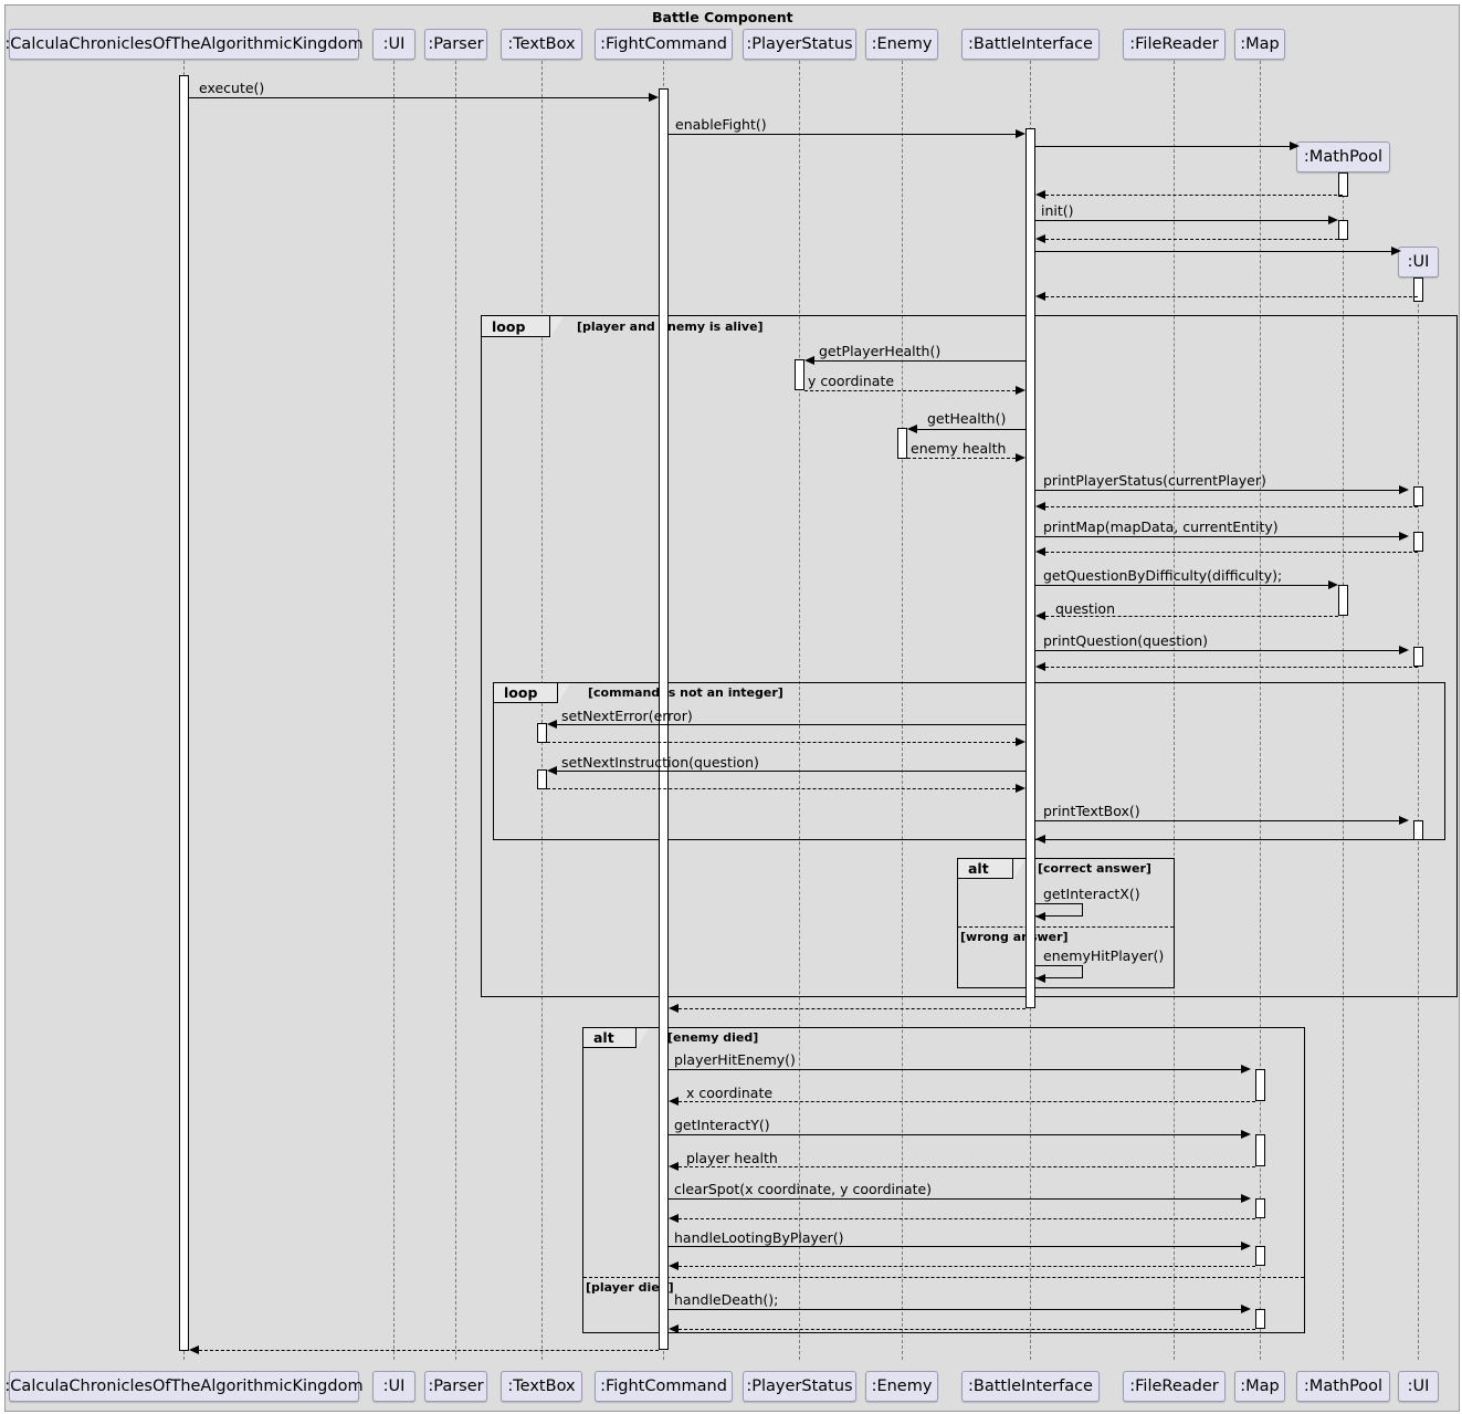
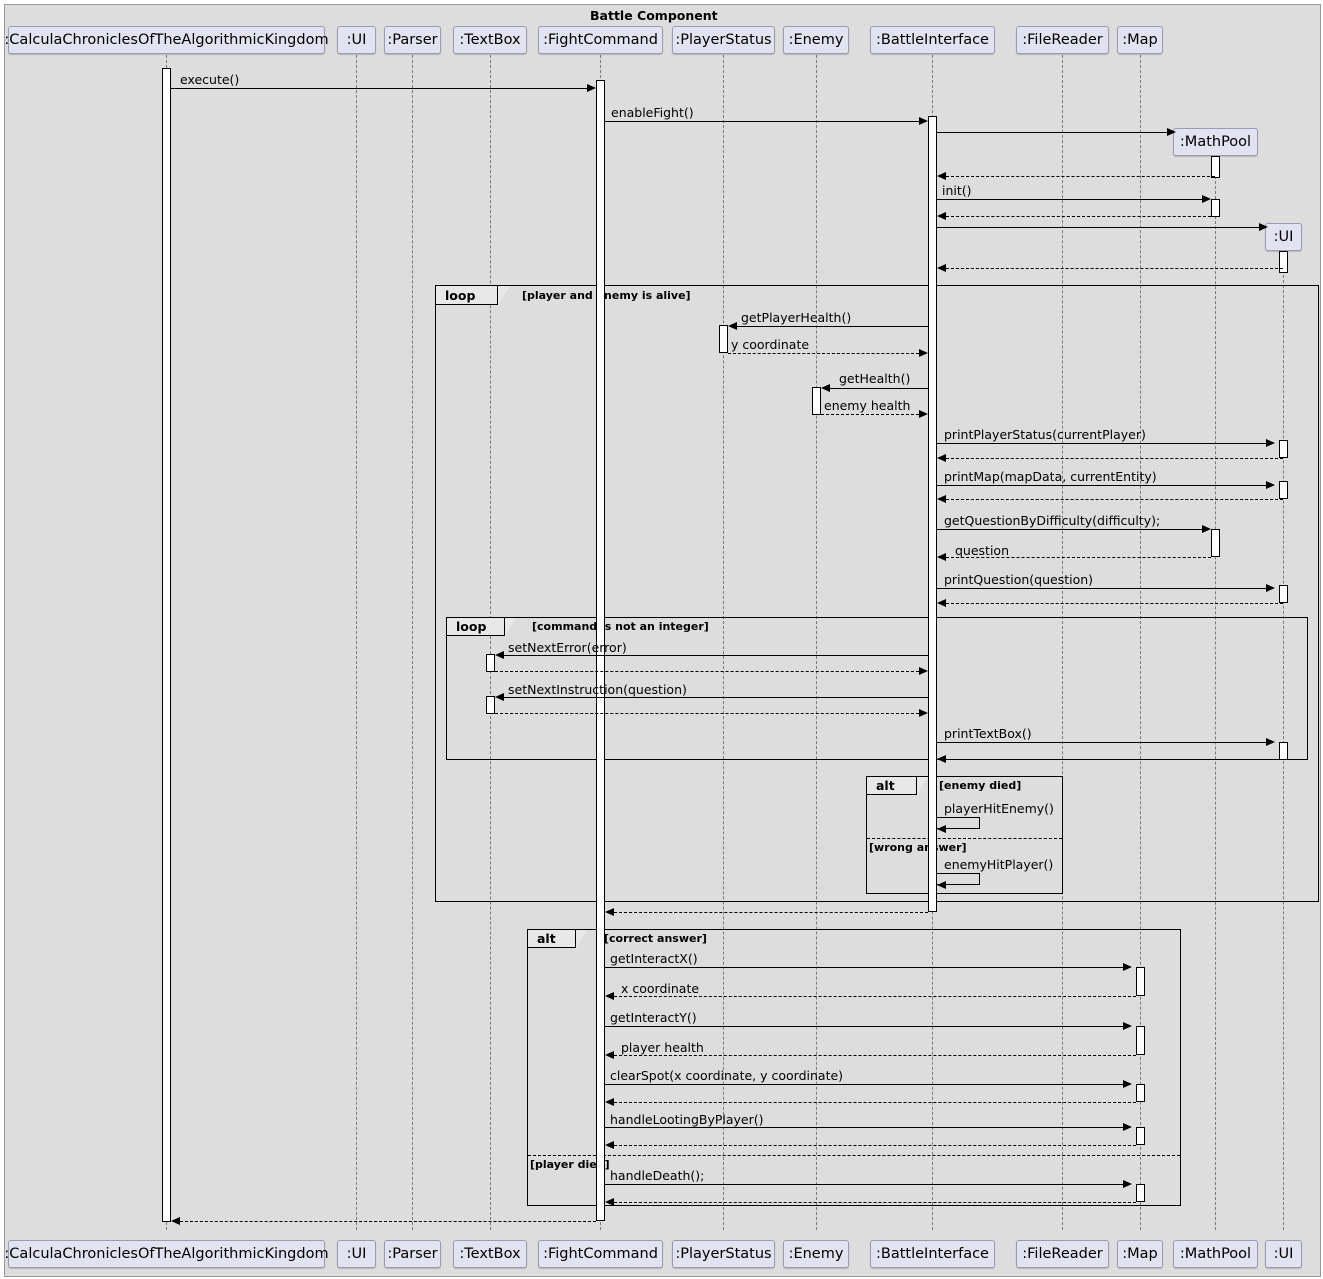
  Battle Component
  :CalculaChroniclesOfTheAlgorithmicKingdom
  :UI
  :Parser
  :TextBox
  :FightCommand
  :PlayerStatus
  :Enemy
  :BattleInterface
  :FileReader
  :Map
  :MathPool
  :UI
  :CalculaChroniclesOfTheAlgorithmicKingdom
  :UI
  :Parser
  :TextBox
  :FightCommand
  :PlayerStatus
  :Enemy
  :BattleInterface
  :FileReader
  :Map
  :MathPool
  :UI
  loop
  [player andnemy is alive]
  loop
  [commands not an integer]
  alt
- [correct answer]
+ [enemy died]
  [wrong awer]
  alt
- [enemy died]
+ [correct answer]
  [player die]
  execute()
  enableFight()
  init()
  getPlayerHealth()
  y coordinate
  getHealth()
  enemy health
  printPlayerStatus(currentPlayer)
  printMap(mapData, currentEntity)
  getQuestionByDifficulty(difficulty);
  question
  printQuestion(question)
  setNextError(error)
  setNextInstruction(question)
  printTextBox()
- getInteractX()
+ playerHitEnemy()
  enemyHitPlayer()
- playerHitEnemy()
+ getInteractX()
  x coordinate
  getInteractY()
  player health
  clearSpot(x coordinate, y coordinate)
  handleLootingByPlayer()
  handleDeath();
